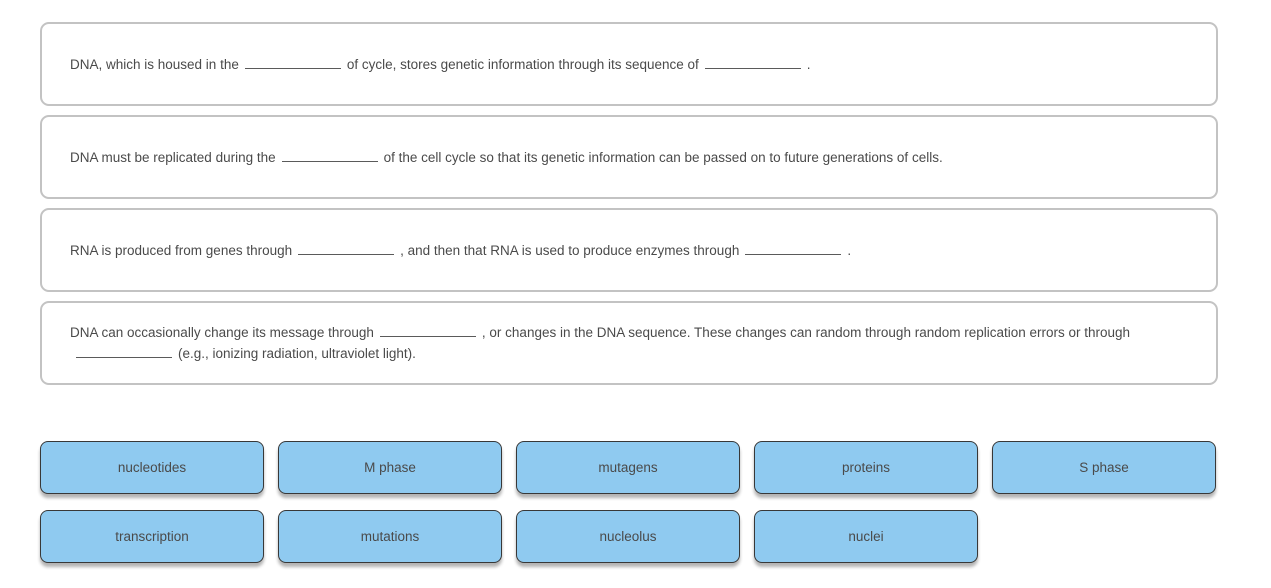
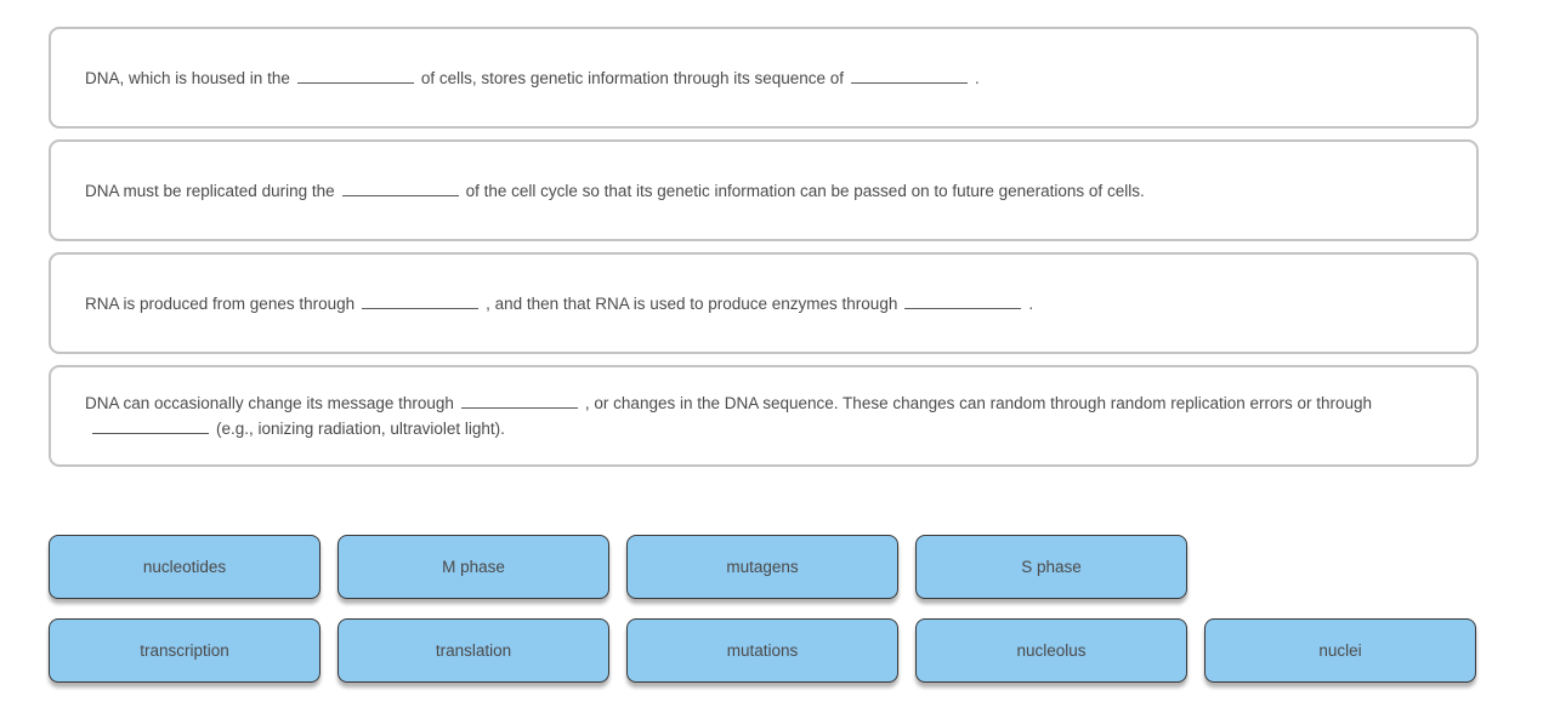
- DNA, which is housed in the of cycle, stores genetic information through its sequence of .
+ DNA, which is housed in the of cells, stores genetic information through its sequence of .
  DNA must be replicated during the of the cell cycle so that its genetic information can be passed on to future generations of cells.
  RNA is produced from genes through , and then that RNA is used to produce enzymes through .
  DNA can occasionally change its message through , or changes in the DNA sequence. These changes can random through random replication errors or through(e.g., ionizing radiation, ultraviolet light).
  nucleotides
  M phase
  mutagens
- proteins
  S phase
  transcription
+ translation
  mutations
  nucleolus
  nuclei
